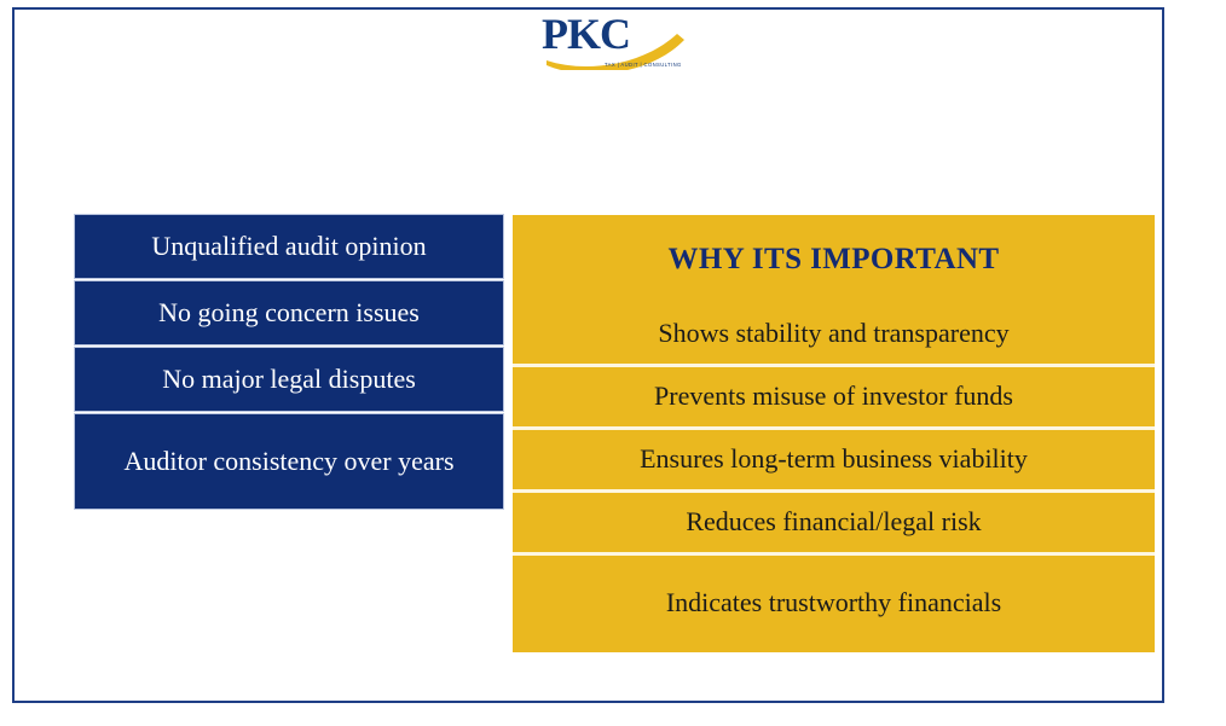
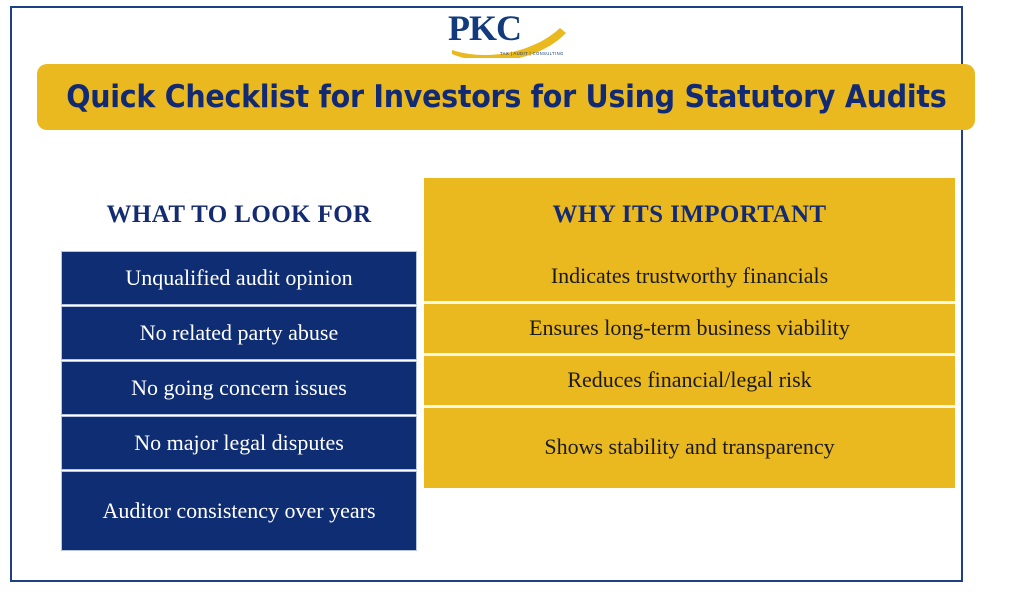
  PKC
+ Quick Checklist for Investors for Using Statutory Audits
+ WHAT TO LOOK FOR
  Unqualified audit opinion
+ No related party abuse
  No going concern issues
  No major legal disputes
  Auditor consistency over years
  WHY ITS IMPORTANT
- Shows stability and transparency
+ Indicates trustworthy financials
- Prevents misuse of investor funds
  Ensures long-term business viability
  Reduces financial/legal risk
- Indicates trustworthy financials
+ Shows stability and transparency
